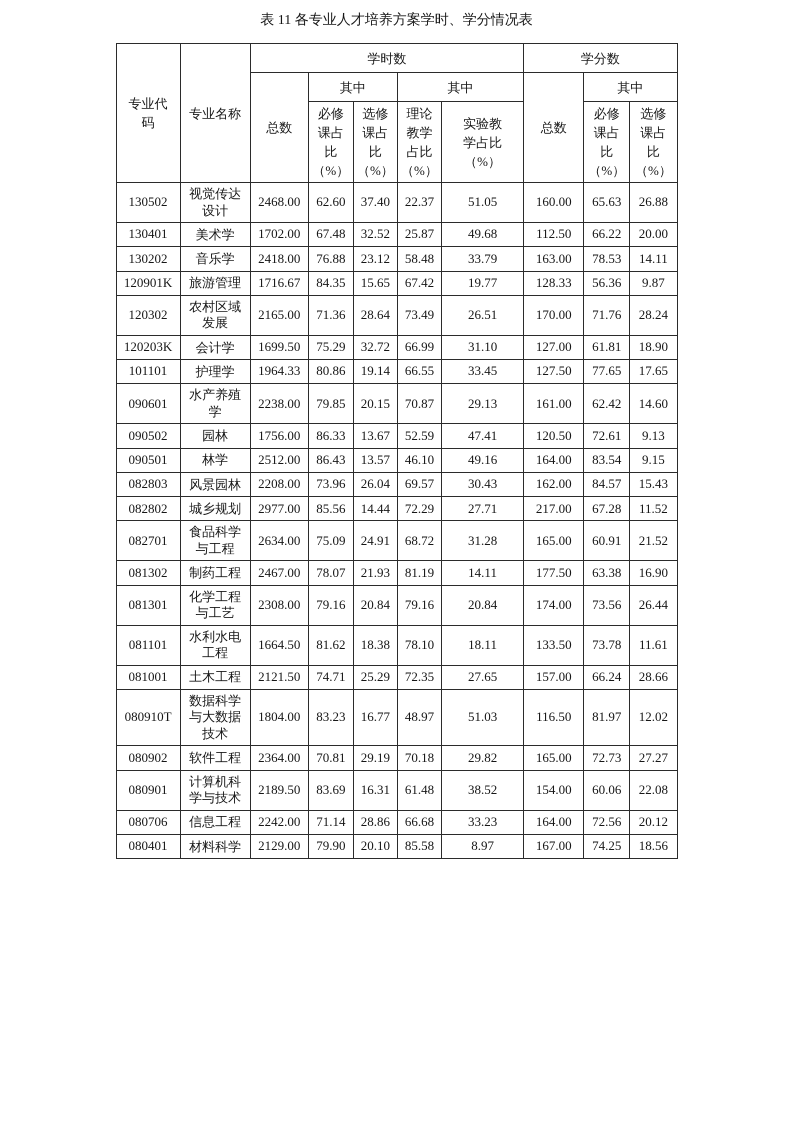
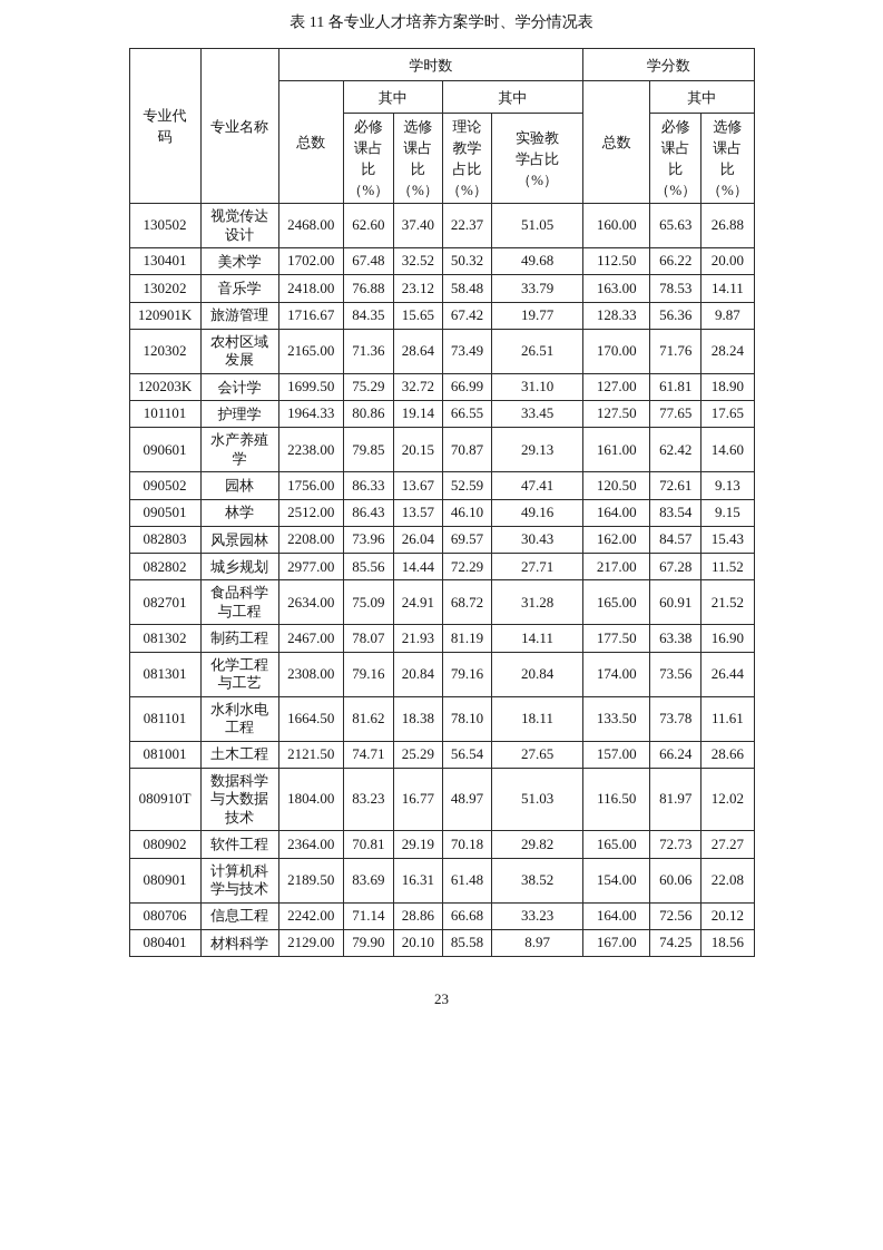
  表 11 各专业人才培养方案学时、学分情况表
  专业代码	专业名称	学时数	学分数
  总数	其中	其中	总数	其中
  必修课占比 （%）	选修课占比 （%）	理论教学占比 （%）	实验教学占比 （%）	必修课占比 （%）	选修课占比 （%）
  130502	视觉传达设计	2468.00	62.60	37.40	22.37	51.05	160.00	65.63	26.88
- 130401	美术学	1702.00	67.48	32.52	25.87	49.68	112.50	66.22	20.00
+ 130401	美术学	1702.00	67.48	32.52	50.32	49.68	112.50	66.22	20.00
  130202	音乐学	2418.00	76.88	23.12	58.48	33.79	163.00	78.53	14.11
  120901K	旅游管理	1716.67	84.35	15.65	67.42	19.77	128.33	56.36	9.87
  120302	农村区域发展	2165.00	71.36	28.64	73.49	26.51	170.00	71.76	28.24
  120203K	会计学	1699.50	75.29	32.72	66.99	31.10	127.00	61.81	18.90
  101101	护理学	1964.33	80.86	19.14	66.55	33.45	127.50	77.65	17.65
  090601	水产养殖学	2238.00	79.85	20.15	70.87	29.13	161.00	62.42	14.60
  090502	园林	1756.00	86.33	13.67	52.59	47.41	120.50	72.61	9.13
  090501	林学	2512.00	86.43	13.57	46.10	49.16	164.00	83.54	9.15
  082803	风景园林	2208.00	73.96	26.04	69.57	30.43	162.00	84.57	15.43
  082802	城乡规划	2977.00	85.56	14.44	72.29	27.71	217.00	67.28	11.52
  082701	食品科学与工程	2634.00	75.09	24.91	68.72	31.28	165.00	60.91	21.52
  081302	制药工程	2467.00	78.07	21.93	81.19	14.11	177.50	63.38	16.90
  081301	化学工程与工艺	2308.00	79.16	20.84	79.16	20.84	174.00	73.56	26.44
  081101	水利水电工程	1664.50	81.62	18.38	78.10	18.11	133.50	73.78	11.61
- 081001	土木工程	2121.50	74.71	25.29	72.35	27.65	157.00	66.24	28.66
+ 081001	土木工程	2121.50	74.71	25.29	56.54	27.65	157.00	66.24	28.66
  080910T	数据科学与大数据技术	1804.00	83.23	16.77	48.97	51.03	116.50	81.97	12.02
  080902	软件工程	2364.00	70.81	29.19	70.18	29.82	165.00	72.73	27.27
  080901	计算机科学与技术	2189.50	83.69	16.31	61.48	38.52	154.00	60.06	22.08
  080706	信息工程	2242.00	71.14	28.86	66.68	33.23	164.00	72.56	20.12
  080401	材料科学	2129.00	79.90	20.10	85.58	8.97	167.00	74.25	18.56
+ 23
